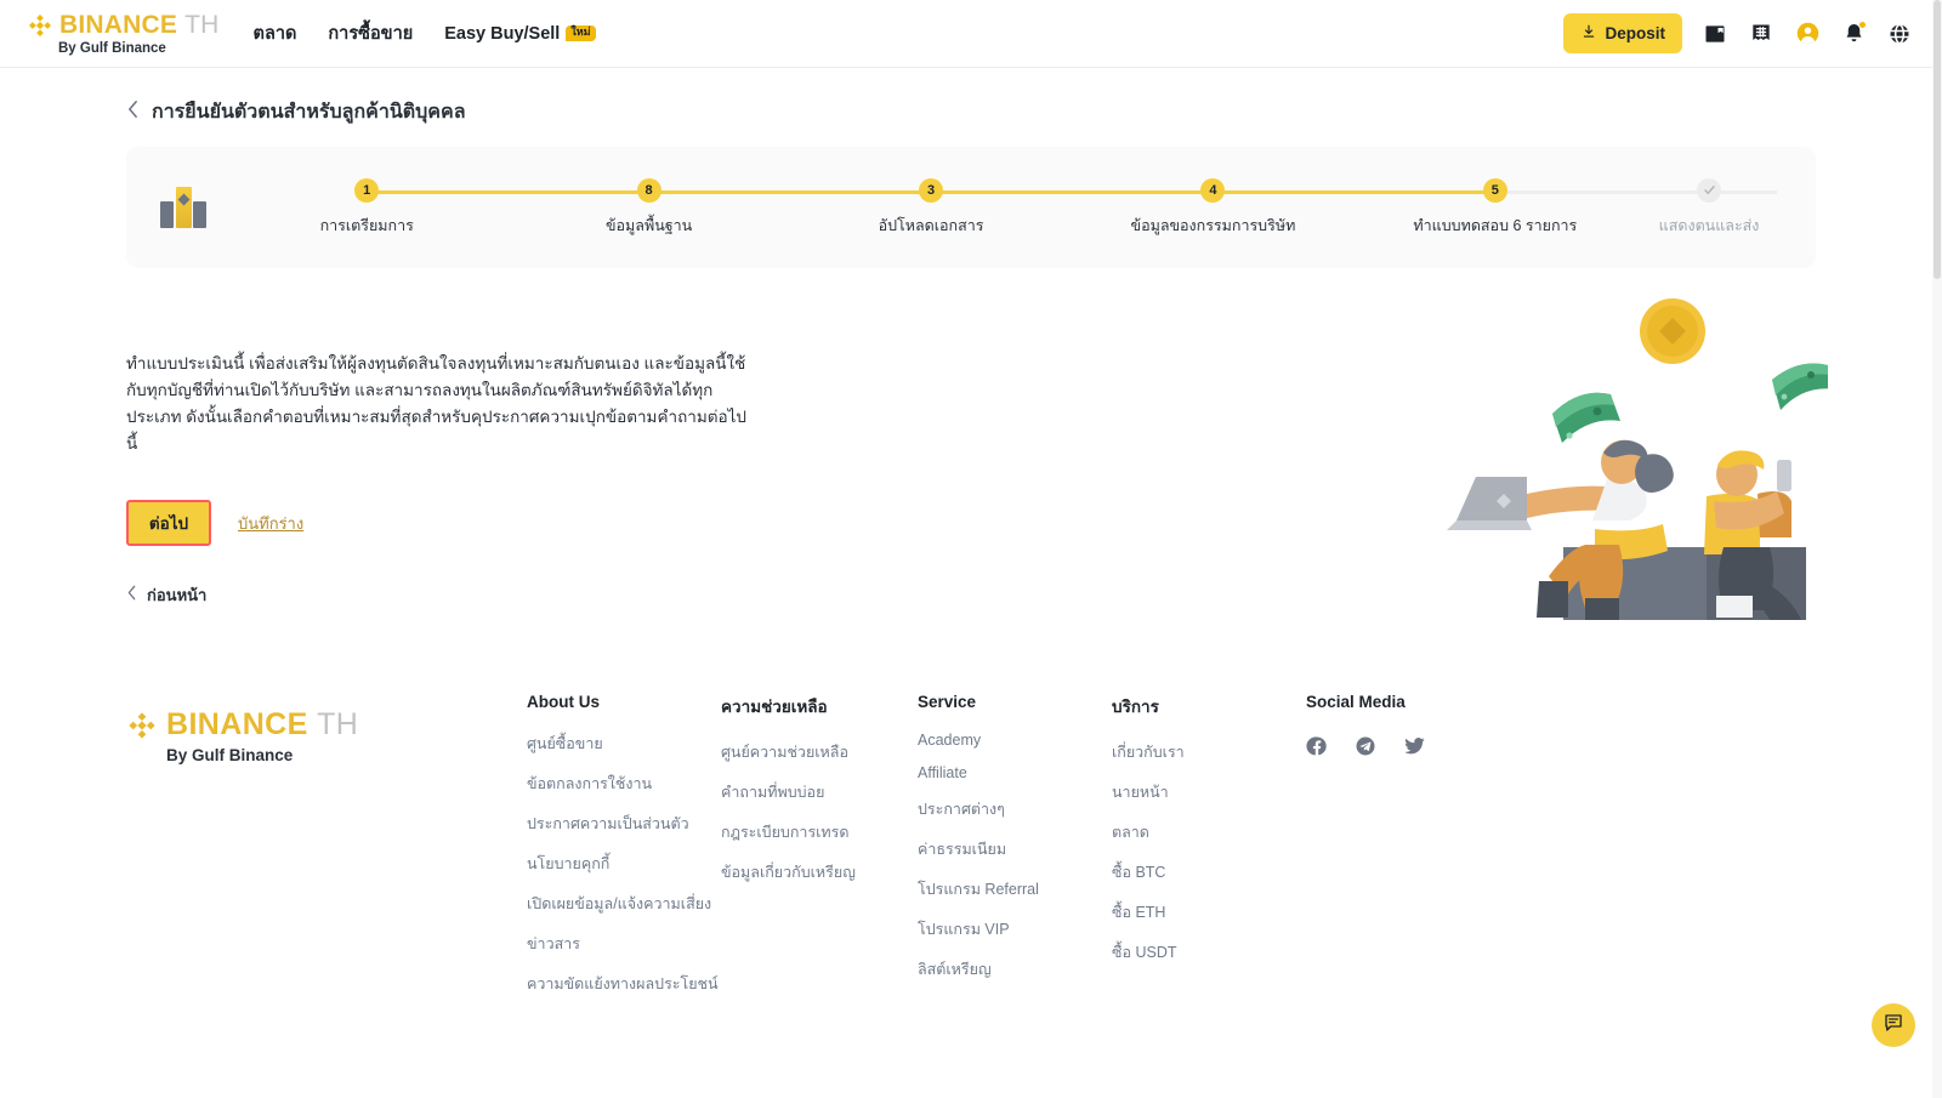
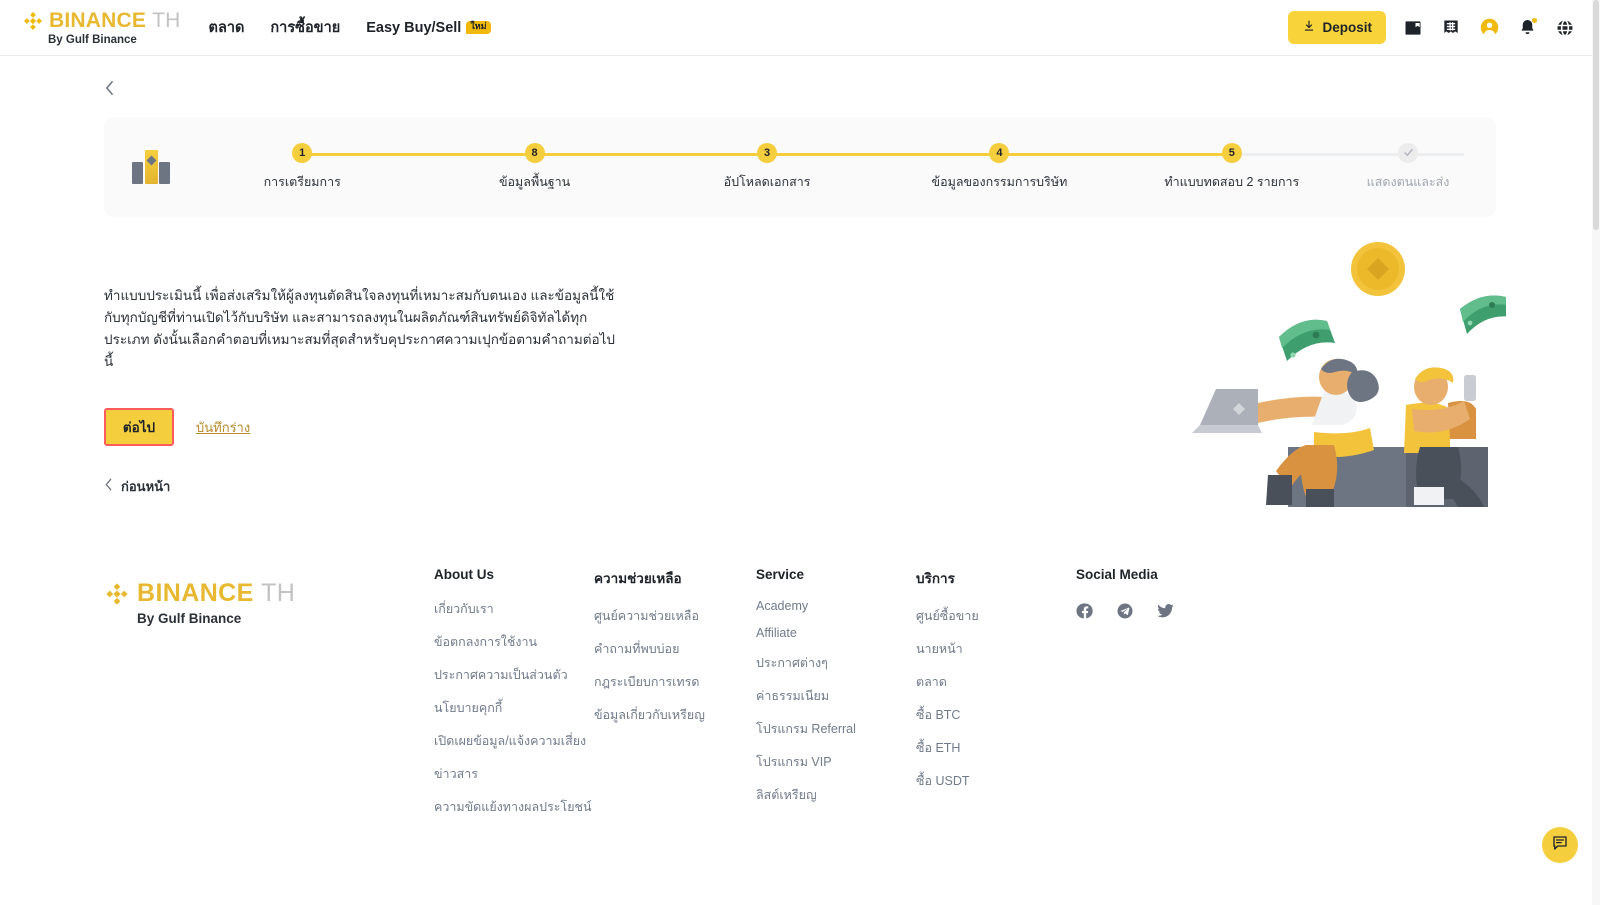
  BINANCE TH
  By Gulf Binance
  ตลาด
  การซื้อขาย
  Easy Buy/Sell
  ใหม่
  Deposit
- การยืนยันตัวตนสำหรับลูกค้านิติบุคคล
  1
  การเตรียมการ
  8
  ข้อมูลพื้นฐาน
  3
  อัปโหลดเอกสาร
  4
  ข้อมูลของกรรมการบริษัท
  5
- ทำแบบทดสอบ 6 รายการ
+ ทำแบบทดสอบ 2 รายการ
  แสดงตนและส่ง
  ทำแบบประเมินนี้ เพื่อส่งเสริมให้ผู้ลงทุนตัดสินใจลงทุนที่เหมาะสมกับตนเอง และข้อมูลนี้ใช้กับทุกบัญชีที่ท่านเปิดไว้กับบริษัท และสามารถลงทุนในผลิตภัณฑ์สินทรัพย์ดิจิทัลได้ทุกประเภท ดังนั้นเลือกคำตอบที่เหมาะสมที่สุดสำหรับคุประกาศความเปุกข้อตามคำถามต่อไปนี้
  ต่อไป
  บันทึกร่าง
  ก่อนหน้า
  BINANCE TH
  By Gulf Binance
  About Us
- ศูนย์ซื้อขาย
+ เกี่ยวกับเรา
  ข้อตกลงการใช้งาน
  ประกาศความเป็นส่วนตัว
  นโยบายคุกกี้
  เปิดเผยข้อมูล/แจ้งความเสี่ยง
  ข่าวสาร
  ความขัดแย้งทางผลประโยชน์
  ความช่วยเหลือ
  ศูนย์ความช่วยเหลือ
  คำถามที่พบบ่อย
  กฎระเบียบการเทรด
  ข้อมูลเกี่ยวกับเหรียญ
  Service
  Academy
  Affiliate
  ประกาศต่างๆ
  ค่าธรรมเนียม
  โปรแกรม Referral
  โปรแกรม VIP
  ลิสต์เหรียญ
  บริการ
- เกี่ยวกับเรา
+ ศูนย์ซื้อขาย
  นายหน้า
  ตลาด
  ซื้อ BTC
  ซื้อ ETH
  ซื้อ USDT
  Social Media
